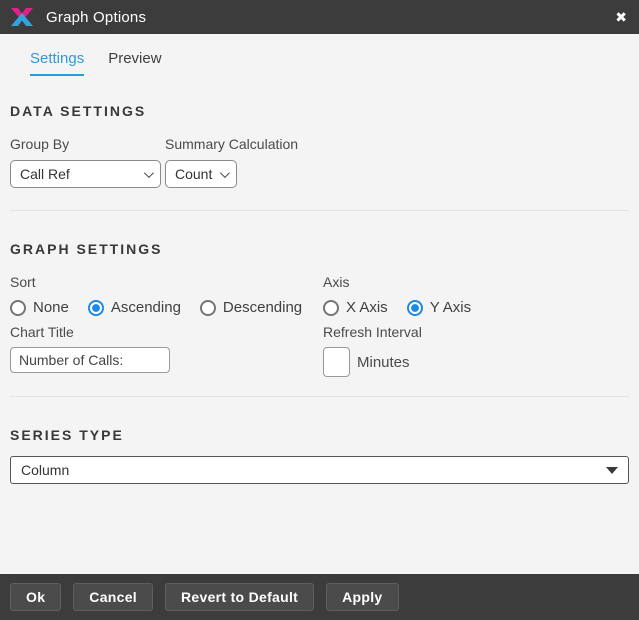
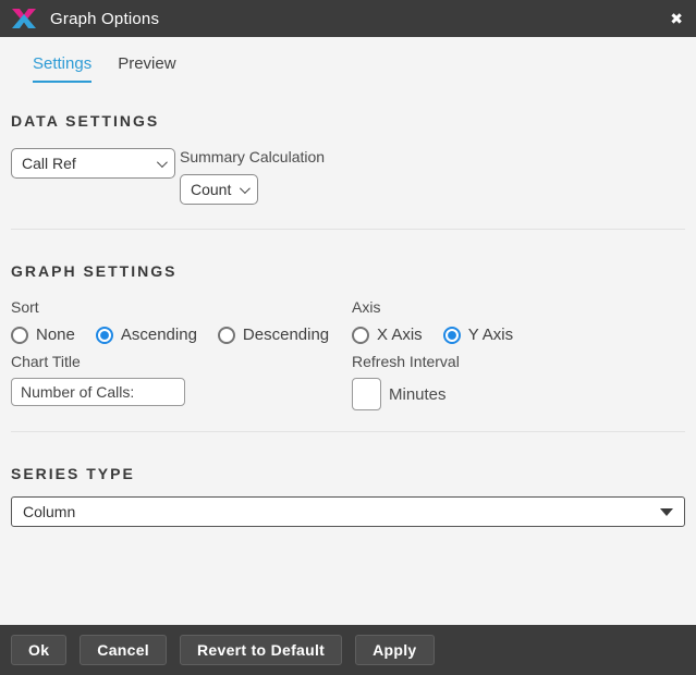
  Graph Options
  ✖
  Settings
  Preview
  DATA SETTINGS
- Group By
  Call Ref
  Summary Calculation
  Count
  GRAPH SETTINGS
  Sort
  None
  Ascending
  Descending
  Chart Title
  Number of Calls:
  Axis
  X Axis
  Y Axis
  Refresh Interval
  Minutes
  SERIES TYPE
  Column
  Ok
  Cancel
  Revert to Default
  Apply
